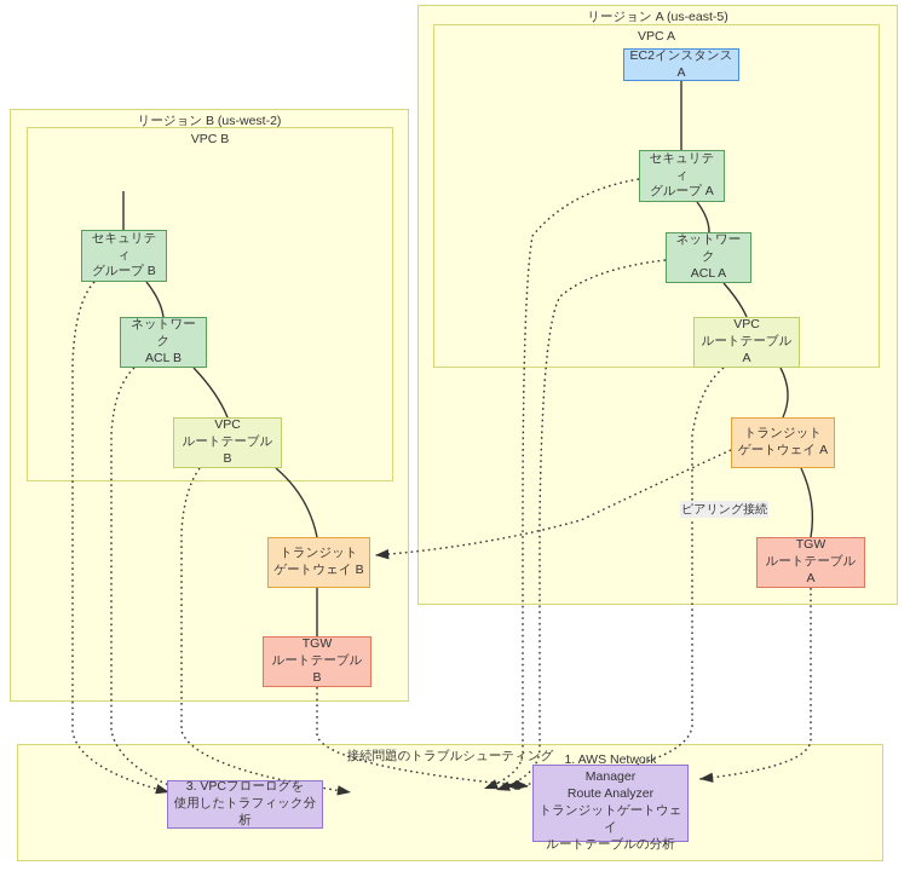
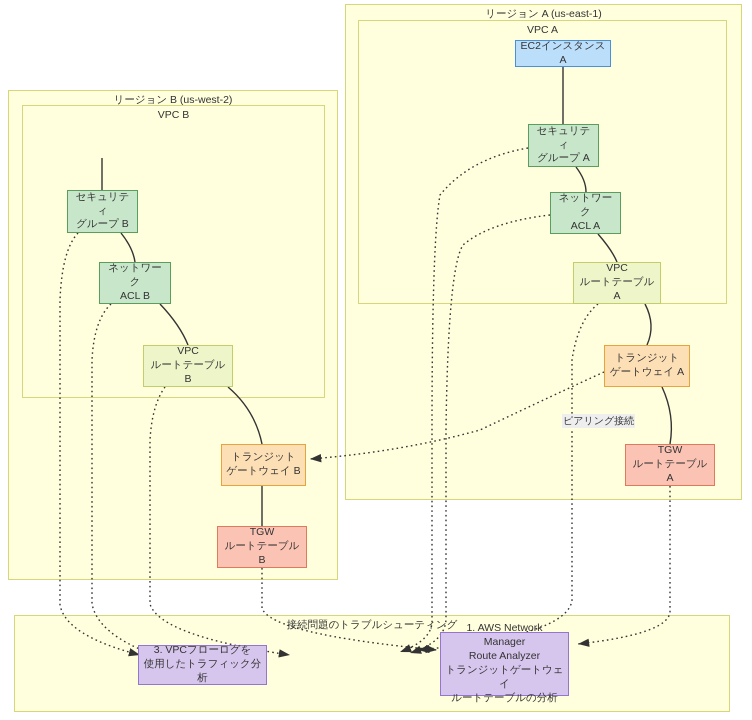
- リージョン A (us-east-5)
+ リージョン A (us-east-1)
  VPC A
  リージョン B (us-west-2)
  VPC B
  接続問題のトラブルシューティング
  EC2インスタンス A
  セキュリティ
  グループ A
  ネットワーク
  ACL A
  VPC
  ルートテーブル A
  トランジット
  ゲートウェイ A
  TGW
  ルートテーブル A
  セキュリティ
  グループ B
  ネットワーク
  ACL B
  VPC
  ルートテーブル B
  トランジット
  ゲートウェイ B
  TGW
  ルートテーブル B
  1. AWS Network Manager
  Route Analyzer
  トランジットゲートウェイ
  ルートテーブルの分析
  3. VPCフローログを
  使用したトラフィック分析
  ピアリング接続
